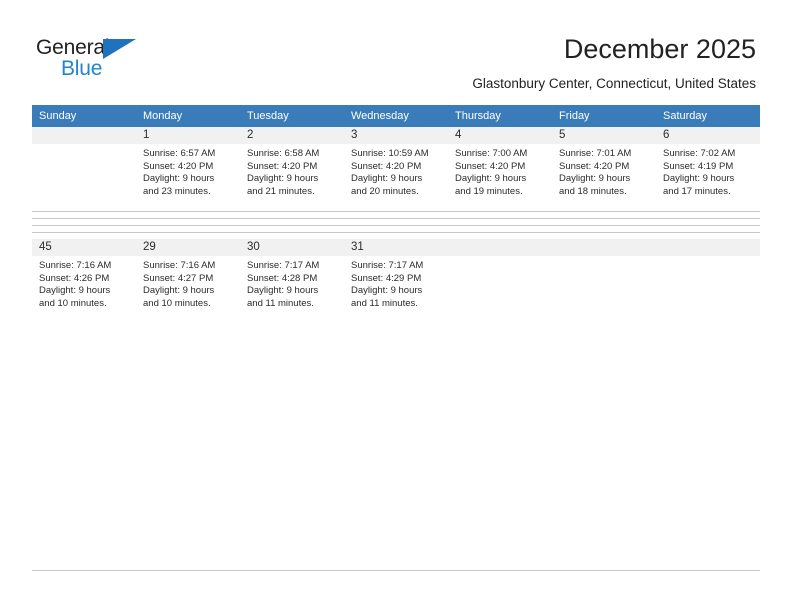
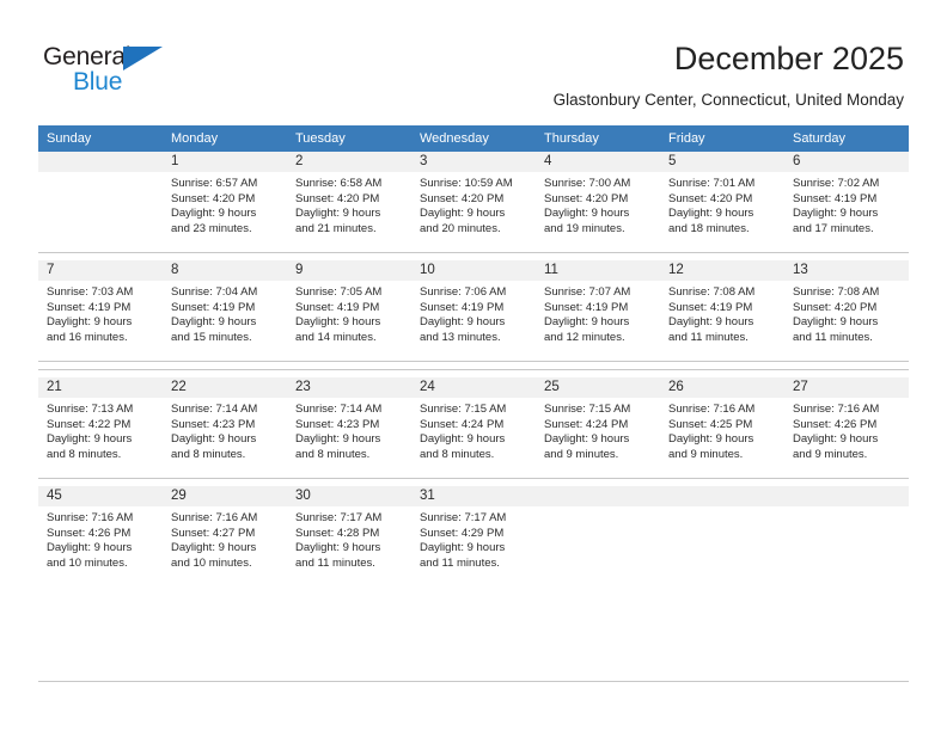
  General
  Blue
  December 2025
- Glastonbury Center, Connecticut, United States
+ Glastonbury Center, Connecticut, United Monday
  Sunday	Monday	Tuesday	Wednesday	Thursday	Friday	Saturday
  	1Sunrise: 6:57 AMSunset: 4:20 PMDaylight: 9 hoursand 23 minutes.	2Sunrise: 6:58 AMSunset: 4:20 PMDaylight: 9 hoursand 21 minutes.	3Sunrise: 10:59 AMSunset: 4:20 PMDaylight: 9 hoursand 20 minutes.	4Sunrise: 7:00 AMSunset: 4:20 PMDaylight: 9 hoursand 19 minutes.	5Sunrise: 7:01 AMSunset: 4:20 PMDaylight: 9 hoursand 18 minutes.	6Sunrise: 7:02 AMSunset: 4:19 PMDaylight: 9 hoursand 17 minutes.
+ 7Sunrise: 7:03 AMSunset: 4:19 PMDaylight: 9 hoursand 16 minutes.	8Sunrise: 7:04 AMSunset: 4:19 PMDaylight: 9 hoursand 15 minutes.	9Sunrise: 7:05 AMSunset: 4:19 PMDaylight: 9 hoursand 14 minutes.	10Sunrise: 7:06 AMSunset: 4:19 PMDaylight: 9 hoursand 13 minutes.	11Sunrise: 7:07 AMSunset: 4:19 PMDaylight: 9 hoursand 12 minutes.	12Sunrise: 7:08 AMSunset: 4:19 PMDaylight: 9 hoursand 11 minutes.	13Sunrise: 7:08 AMSunset: 4:20 PMDaylight: 9 hoursand 11 minutes.
+ 21Sunrise: 7:13 AMSunset: 4:22 PMDaylight: 9 hoursand 8 minutes.	22Sunrise: 7:14 AMSunset: 4:23 PMDaylight: 9 hoursand 8 minutes.	23Sunrise: 7:14 AMSunset: 4:23 PMDaylight: 9 hoursand 8 minutes.	24Sunrise: 7:15 AMSunset: 4:24 PMDaylight: 9 hoursand 8 minutes.	25Sunrise: 7:15 AMSunset: 4:24 PMDaylight: 9 hoursand 9 minutes.	26Sunrise: 7:16 AMSunset: 4:25 PMDaylight: 9 hoursand 9 minutes.	27Sunrise: 7:16 AMSunset: 4:26 PMDaylight: 9 hoursand 9 minutes.
  45Sunrise: 7:16 AMSunset: 4:26 PMDaylight: 9 hoursand 10 minutes.	29Sunrise: 7:16 AMSunset: 4:27 PMDaylight: 9 hoursand 10 minutes.	30Sunrise: 7:17 AMSunset: 4:28 PMDaylight: 9 hoursand 11 minutes.	31Sunrise: 7:17 AMSunset: 4:29 PMDaylight: 9 hoursand 11 minutes.
